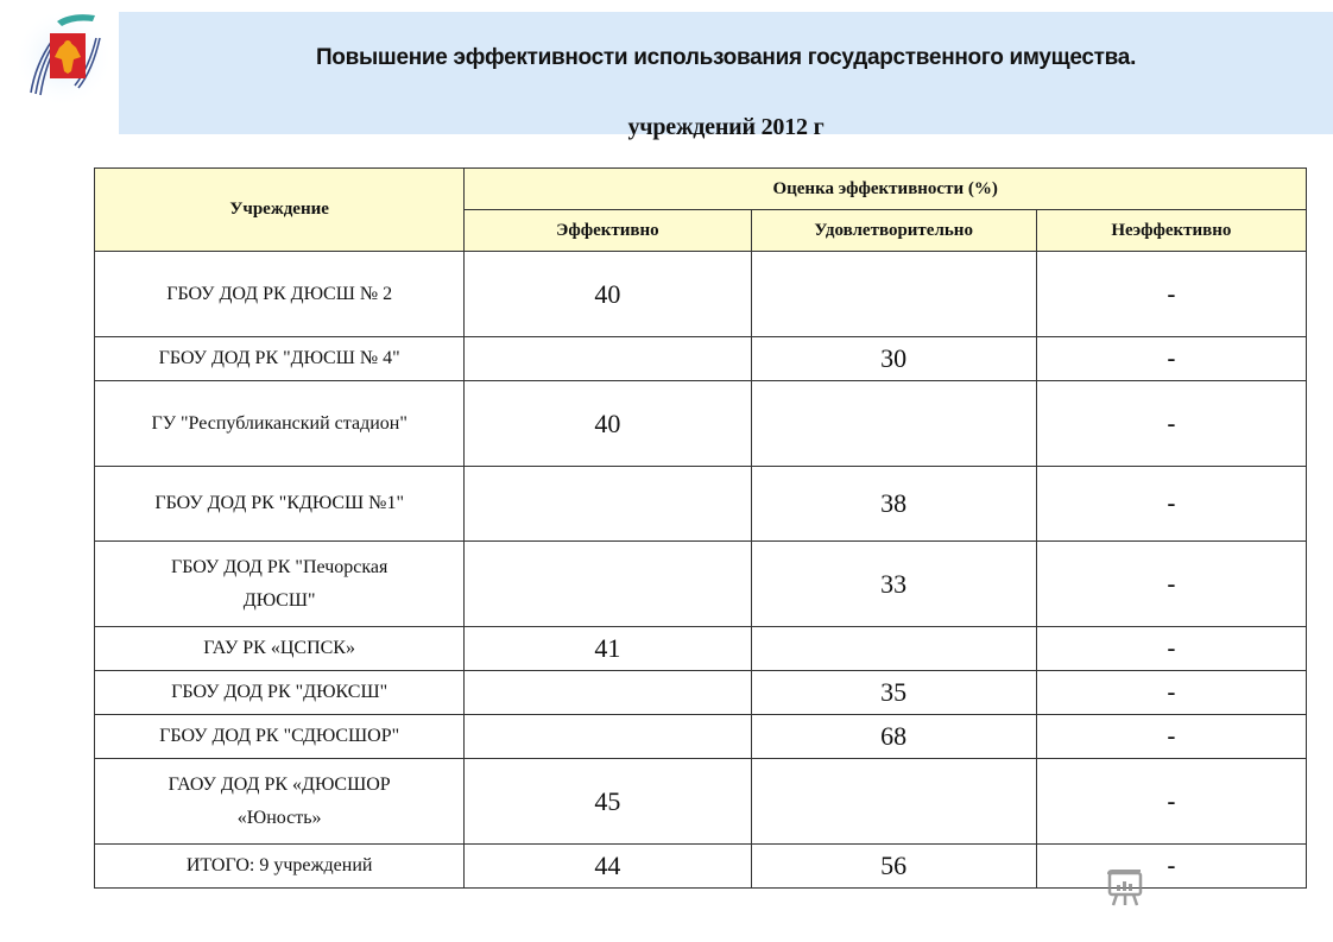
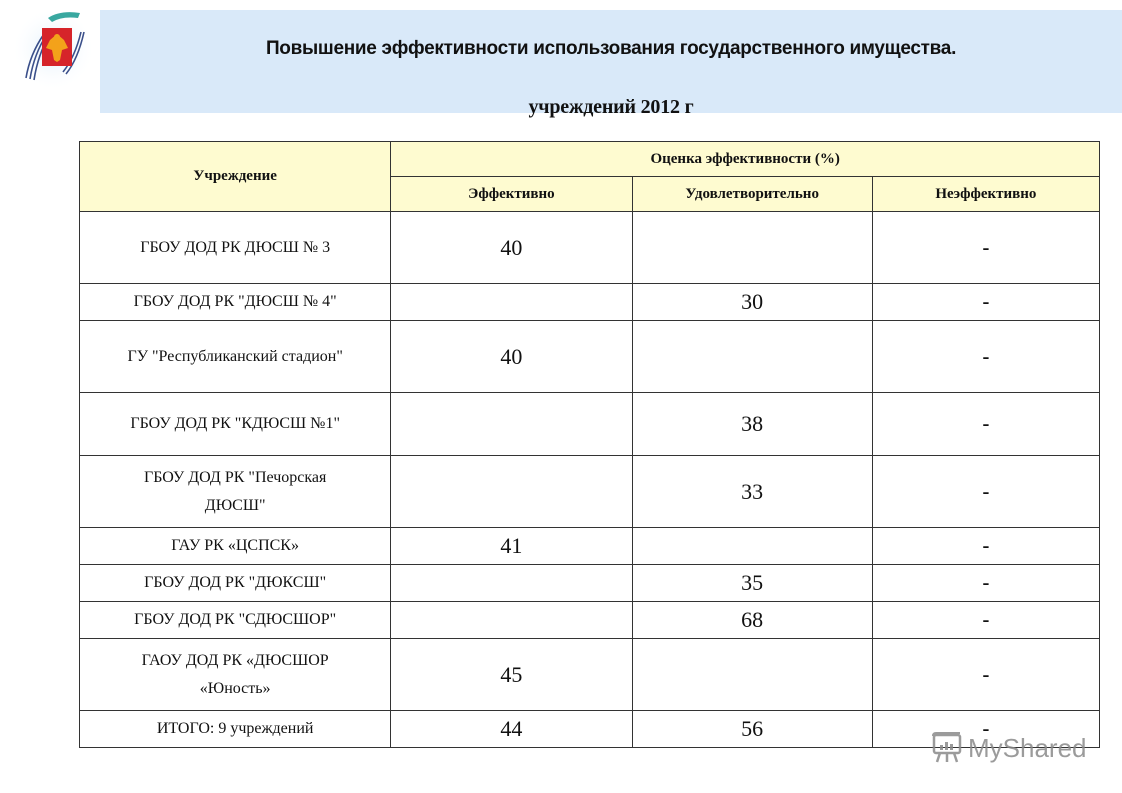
  Повышение эффективности использования государственного имущества.
  учреждений 2012 г
  Учреждение	Оценка эффективности (%)
  Эффективно	Удовлетворительно	Неэффективно
- ГБОУ ДОД РК ДЮСШ № 2	40		-
+ ГБОУ ДОД РК ДЮСШ № 3	40		-
  ГБОУ ДОД РК "ДЮСШ № 4"		30	-
  ГУ "Республиканский стадион"	40		-
  ГБОУ ДОД РК "КДЮСШ №1"		38	-
  ГБОУ ДОД РК "Печорская ДЮСШ"		33	-
  ГАУ РК «ЦСПСК»	41		-
  ГБОУ ДОД РК "ДЮКСШ"		35	-
  ГБОУ ДОД РК "СДЮСШОР"		68	-
  ГАОУ ДОД РК «ДЮСШОР «Юность»	45		-
  ИТОГО: 9 учреждений	44	56	-
+ MyShared
